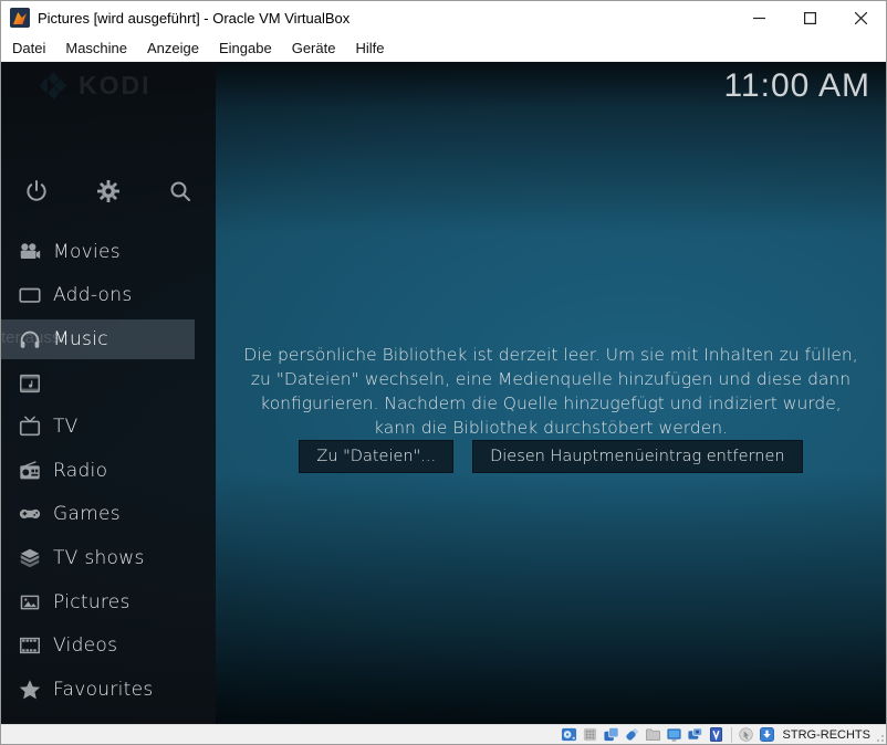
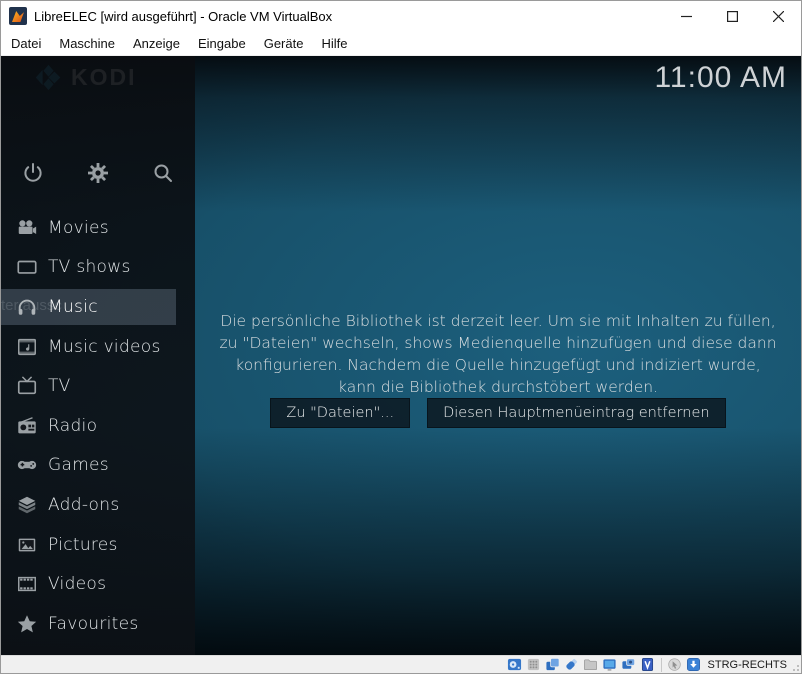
- Pictures [wird ausgeführt] - Oracle VM VirtualBox
+ LibreELEC [wird ausgeführt] - Oracle VM VirtualBox
  Datei
  Maschine
  Anzeige
  Eingabe
  Geräte
  Hilfe
  11:00 AM
  Movies
- Add-ons
+ TV shows
  ter aussc
  Music
+ Music videos
  TV
  Radio
  Games
- TV shows
+ Add-ons
  Pictures
  Videos
  Favourites
- Die persönliche Bibliothek ist derzeit leer. Um sie mit Inhalten zu füllen, zu "Dateien" wechseln, eine Medienquelle hinzufügen und diese dann konfigurieren. Nachdem die Quelle hinzugefügt und indiziert wurde, kann die Bibliothek durchstöbert werden.
+ Die persönliche Bibliothek ist derzeit leer. Um sie mit Inhalten zu füllen, zu "Dateien" wechseln, shows Medienquelle hinzufügen und diese dann konfigurieren. Nachdem die Quelle hinzugefügt und indiziert wurde, kann die Bibliothek durchstöbert werden.
  Zu "Dateien"...
  Diesen Hauptmenüeintrag entfernen
  STRG-RECHTS
